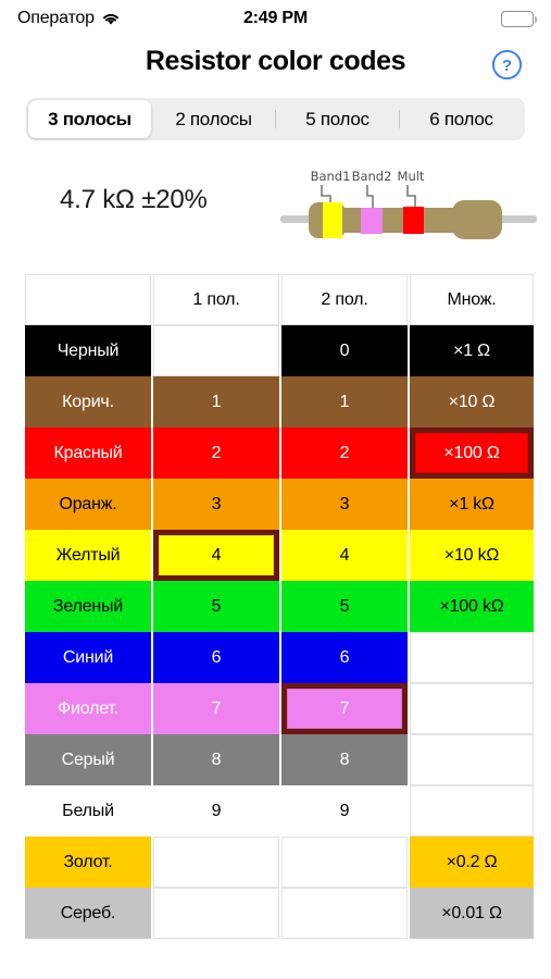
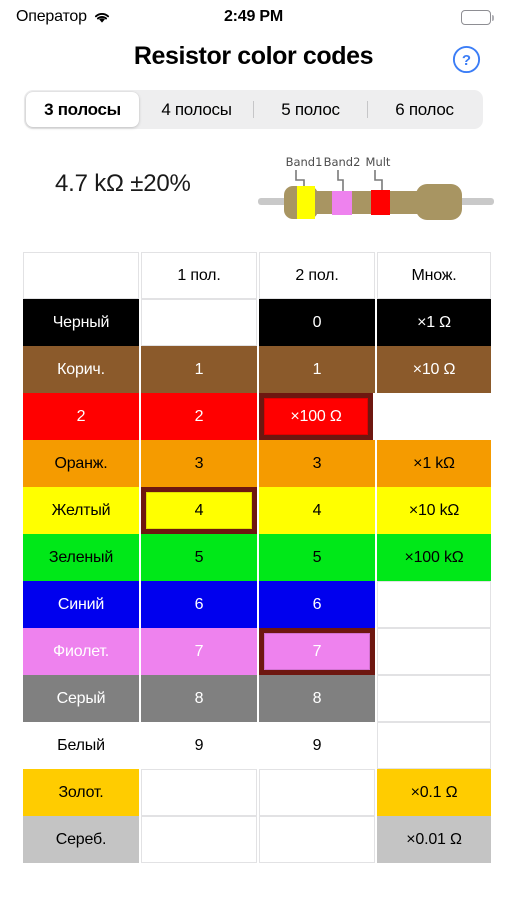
  Оператор
  2:49 PM
  Resistor color codes
  ?
  3 полосы
- 2 полосы
+ 4 полосы
  5 полос
  6 полос
  4.7 kΩ ±20%
  Band1
  Band2
  Mult
  1 пол.
  2 пол.
  Множ.
  Черный
  0
  ×1 Ω
  Корич.
  1
  1
  ×10 Ω
- Красный
  2
  2
  ×100 Ω
  Оранж.
  3
  3
  ×1 kΩ
  Желтый
  4
  4
  ×10 kΩ
  Зеленый
  5
  5
  ×100 kΩ
  Синий
  6
  6
  Фиолет.
  7
  7
  Серый
  8
  8
  Белый
  9
  9
  Золот.
- ×0.2 Ω
+ ×0.1 Ω
  Сереб.
  ×0.01 Ω
